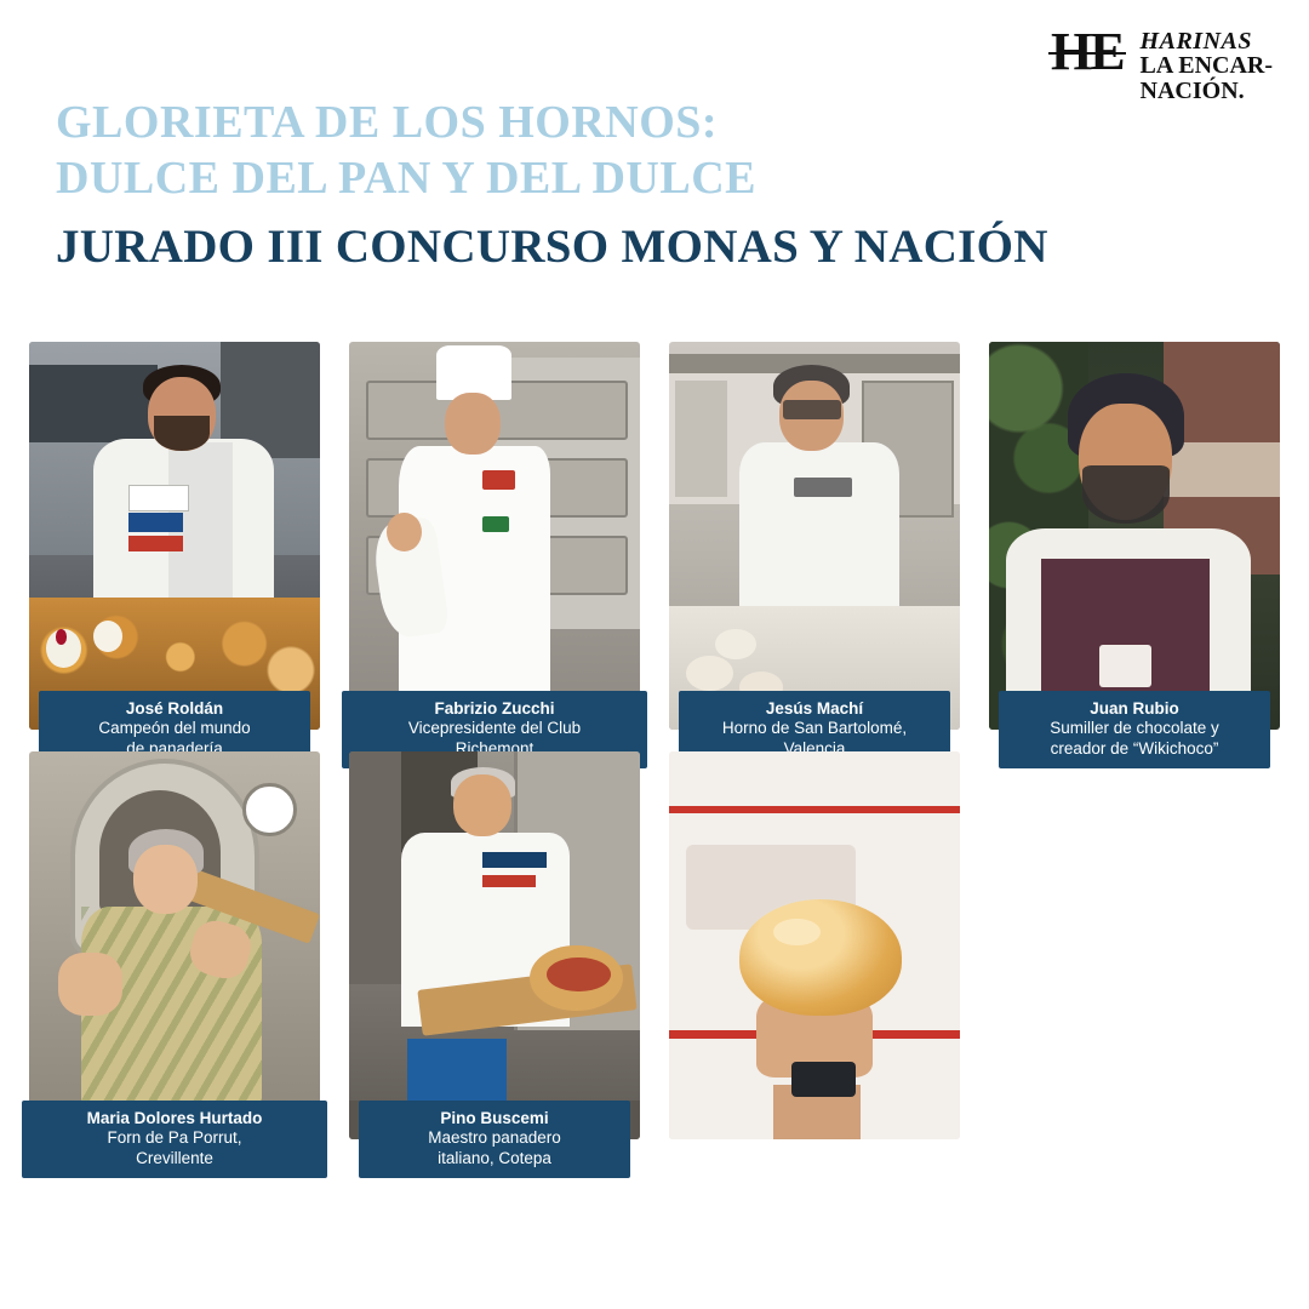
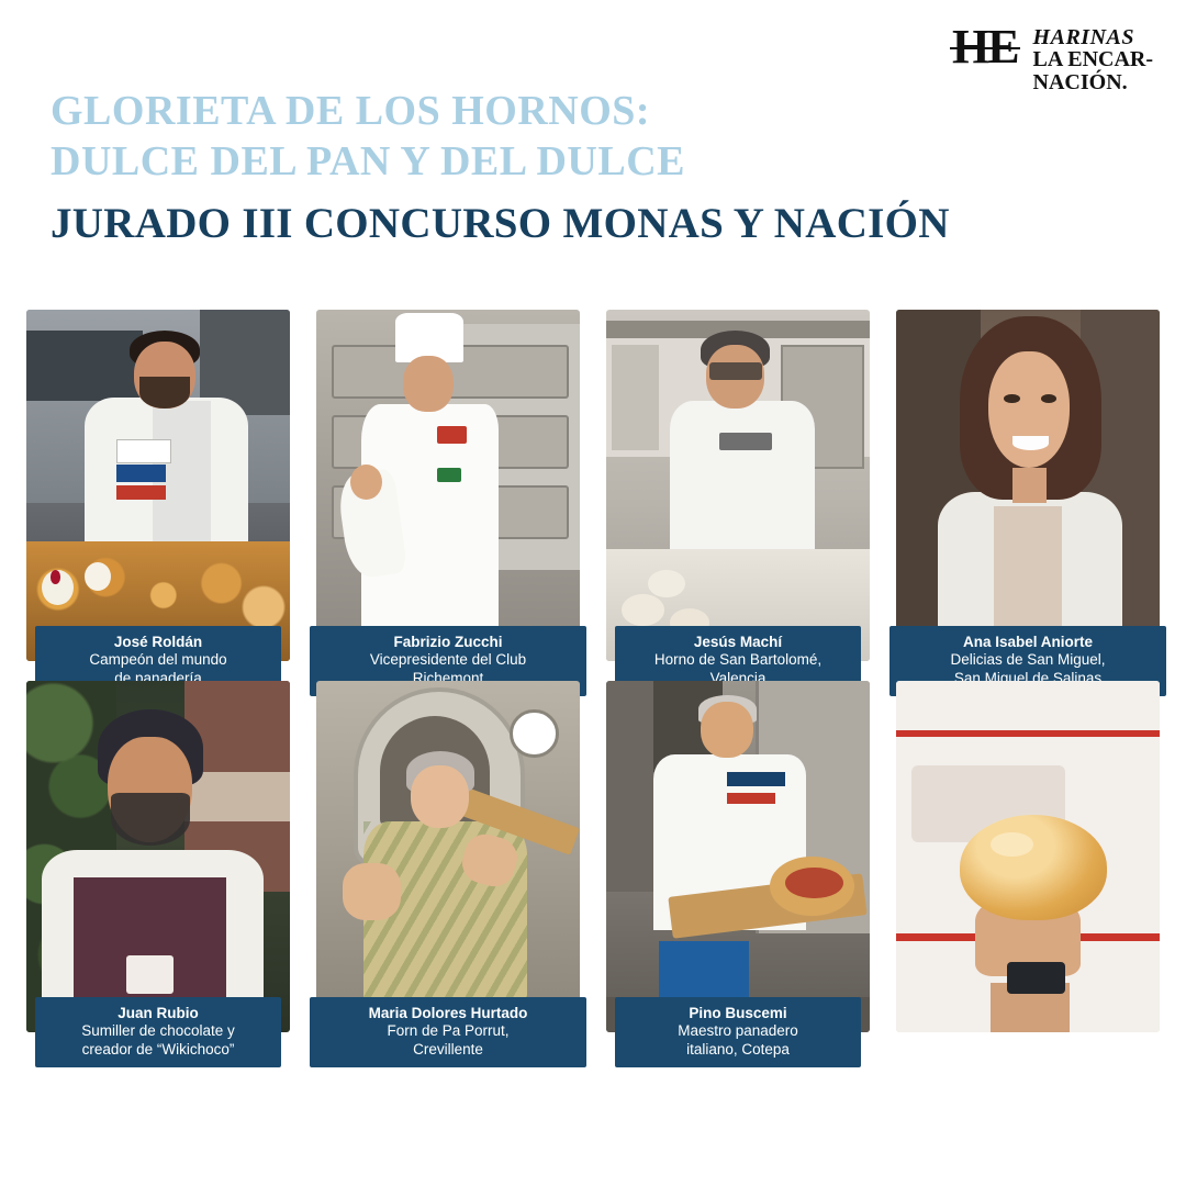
  HE
  HARINAS
  LA ENCAR-
  NACIÓN.
  GLORIETA DE LOS HORNOS:
  DULCE DEL PAN Y DEL DULCE
  JURADO III CONCURSO MONAS Y NACIÓN
  José Roldán
  Campeón del mundo
  de panadería
  Fabrizio Zucchi
  Vicepresidente del Club
  Richemont
  Jesús Machí
  Horno de San Bartolomé,
  Valencia
+ Ana Isabel Aniorte
+ Delicias de San Miguel,
+ San Miguel de Salinas
  Juan Rubio
  Sumiller de chocolate y
  creador de “Wikichoco”
  Maria Dolores Hurtado
  Forn de Pa Porrut,
  Crevillente
  Pino Buscemi
  Maestro panadero
  italiano, Cotepa
